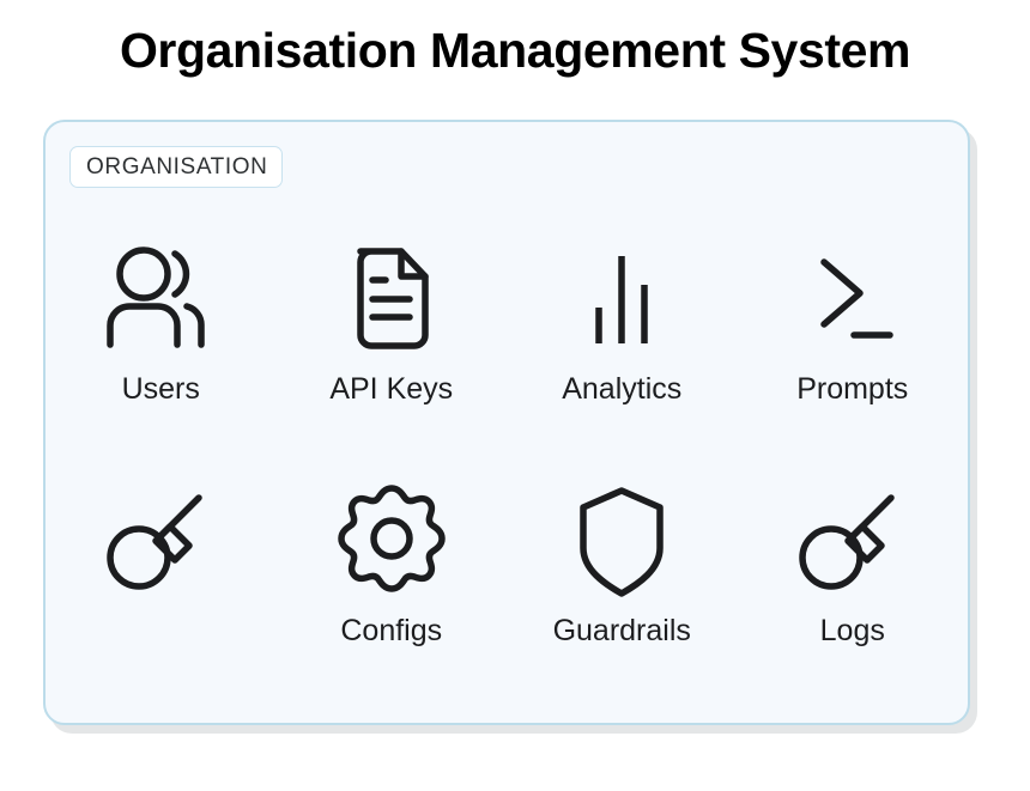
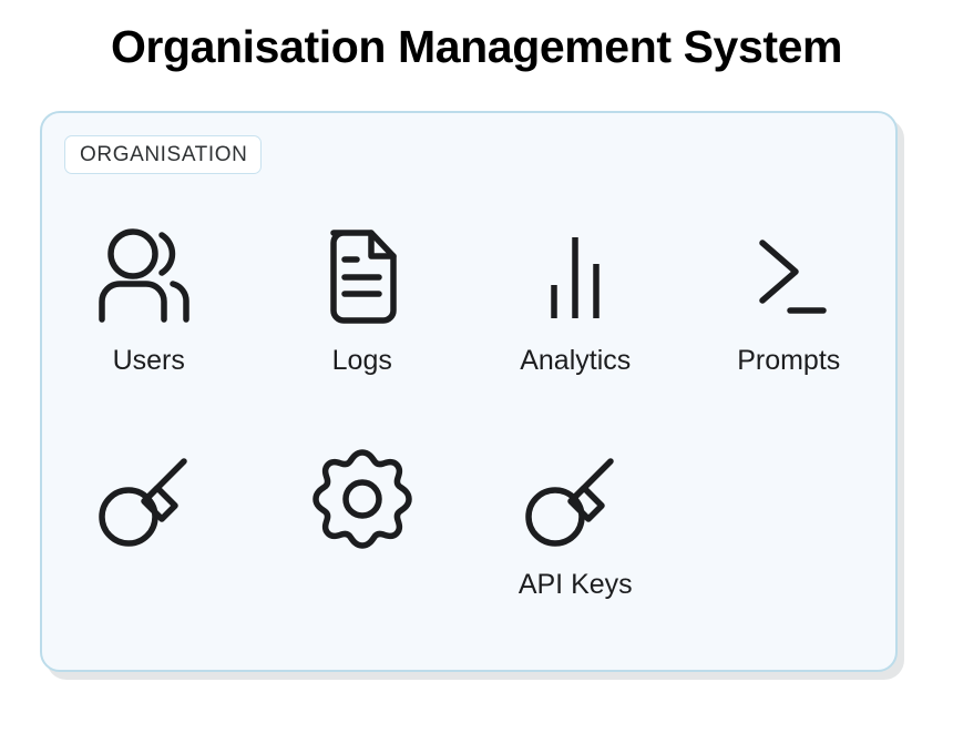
  Organisation Management System
  ORGANISATION
  Users
- API Keys
+ Logs
  Analytics
  Prompts
- Configs
- Guardrails
- Logs
+ API Keys
